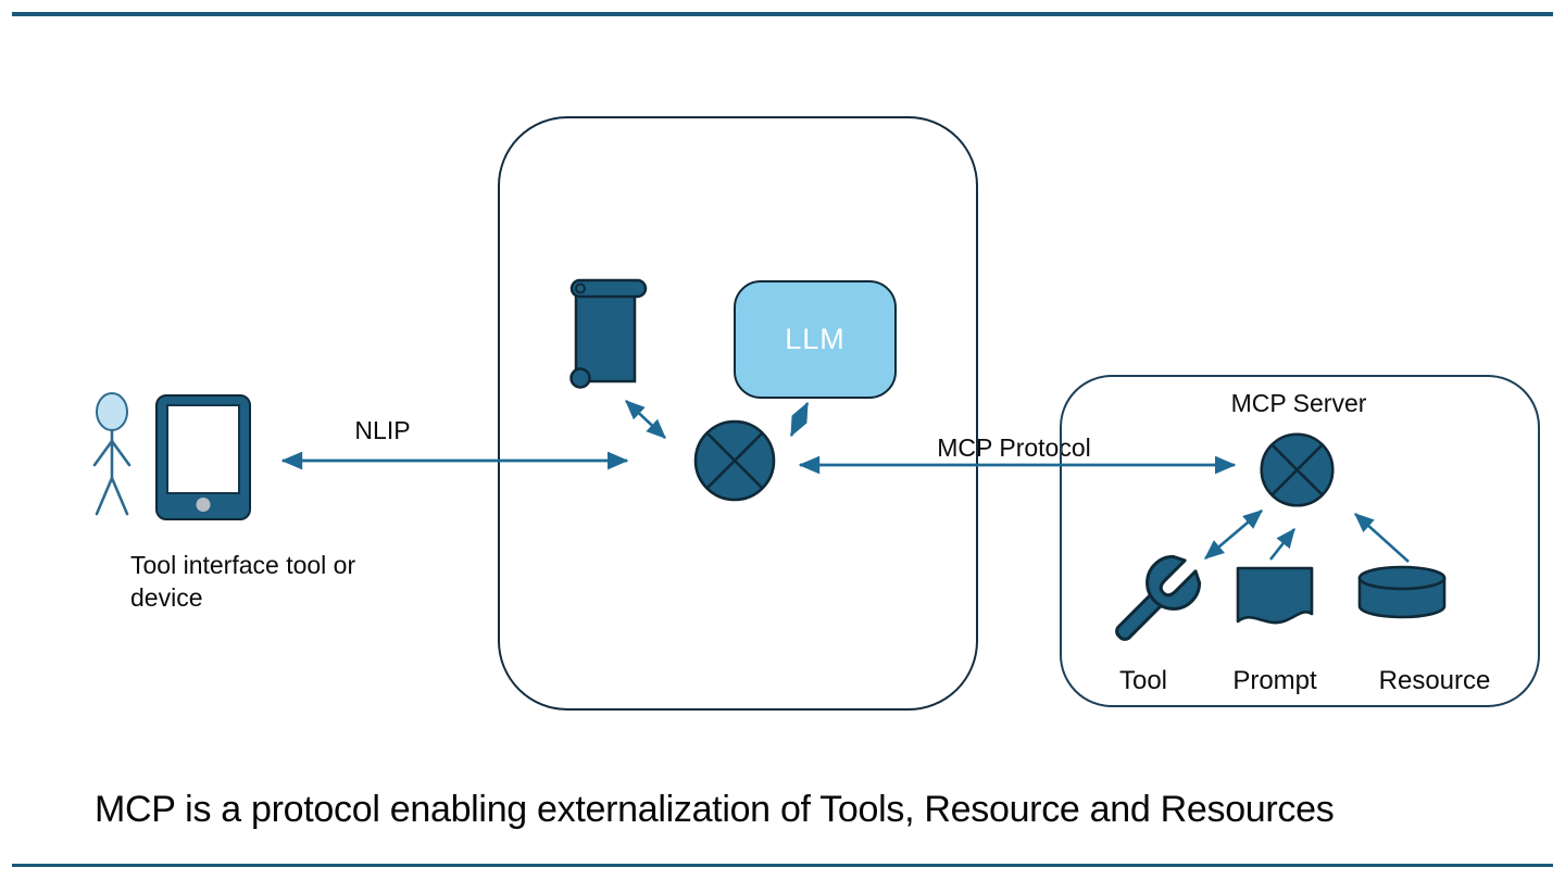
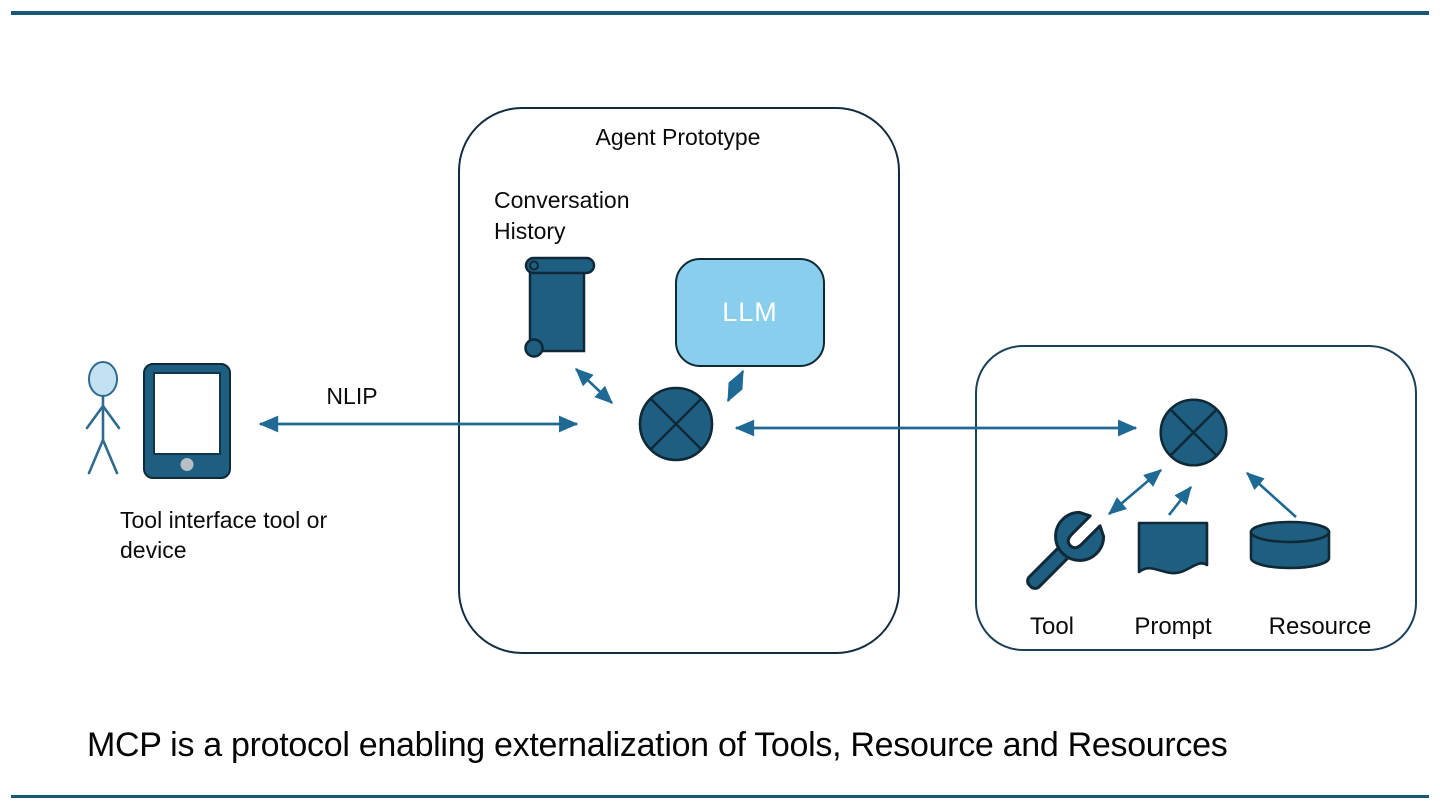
  Tool interface tool or device
  NLIP
+ Agent Prototype
+ Conversation History
  LLM
- MCP Protocol
- MCP Server
  Tool
  Prompt
  Resource
  MCP is a protocol enabling externalization of Tools, Resource and Resources
